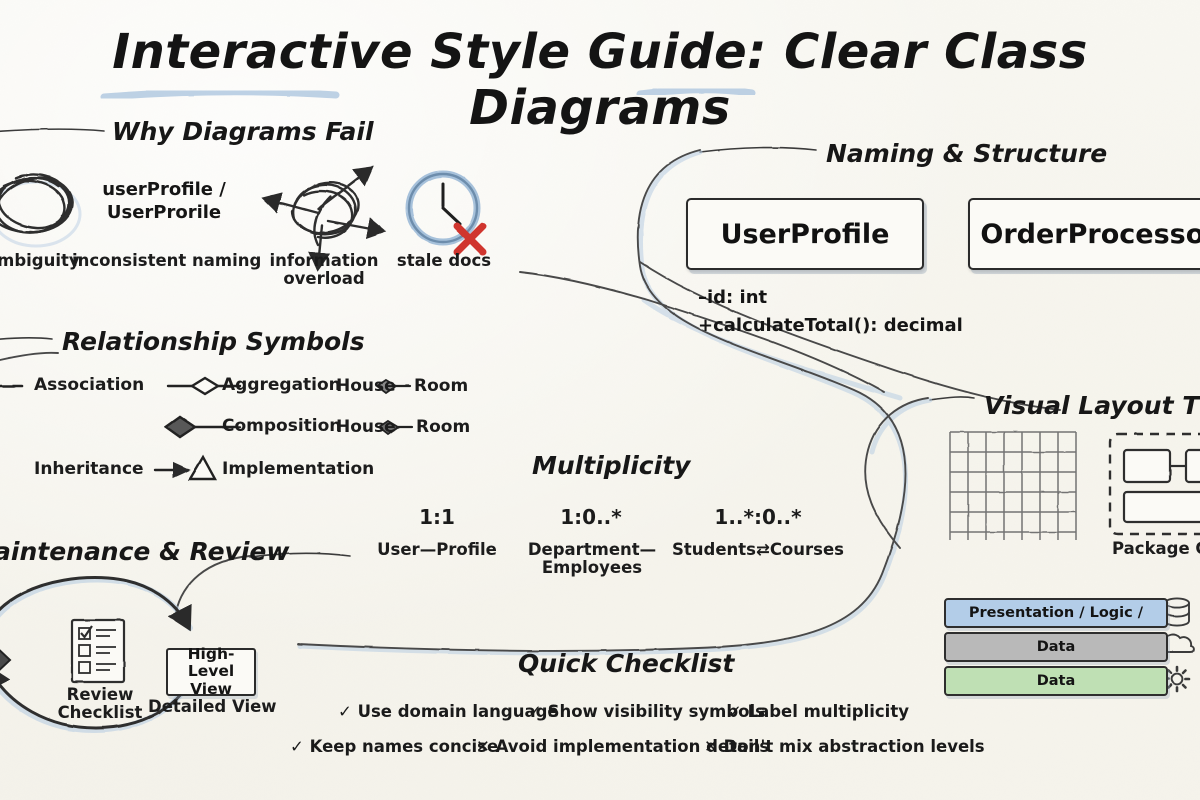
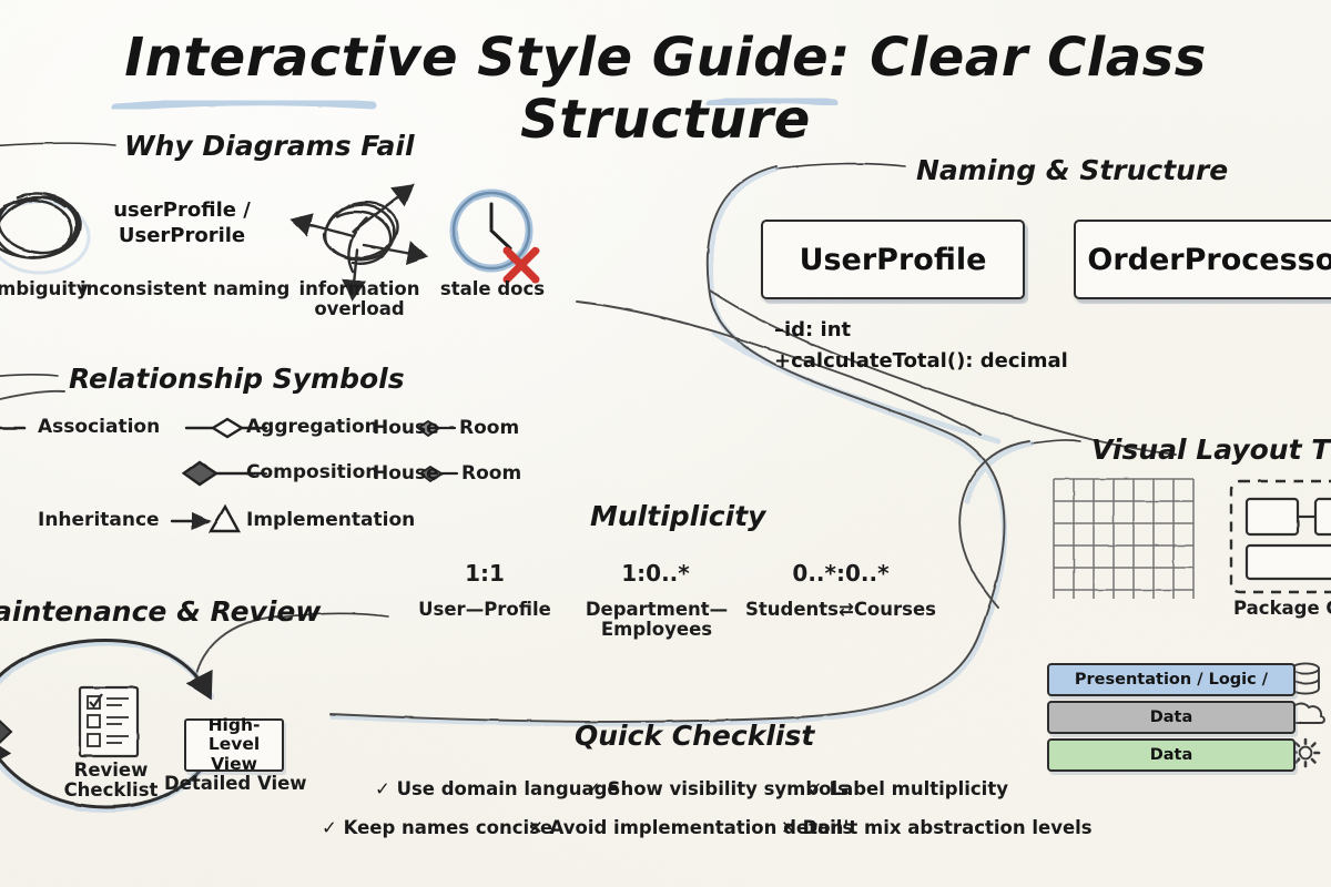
- Interactive Style Guide: Clear Class Diagrams
+ Interactive Style Guide: Clear Class Structure
  Why Diagrams Fail
  mbiguity
  userProfile /
  UserProrile
  inconsistent naming
  information
  overload
  stale docs
  Relationship Symbols
  Association
  Aggregation
  House
  Room
  Composition
  House
  Room
  Inheritance
  Implementation
  Naming & Structure
  UserProfile
  OrderProcesso
  –id: int
  +calculateTotal(): decimal
  Multiplicity
  1:1
  User—Profile
  1:0..*
  Department—
  Employees
- 1..*:0..*
+ 0..*:0..*
  Students⇄Courses
  Visual Layout T
  Package
  Presentation / Logic /
  Data
  Data
  aintenance & Review
  Review
  Checklist
  High-Level
  View
  Detailed View
  Quick Checklist
  ✓ Use domain language
  ✓ Show visibility symbols
  ✓ Label multiplicity
  ✓ Keep names concise
  ✕ Avoid implementation details
  ✕ Don't mix abstraction levels
